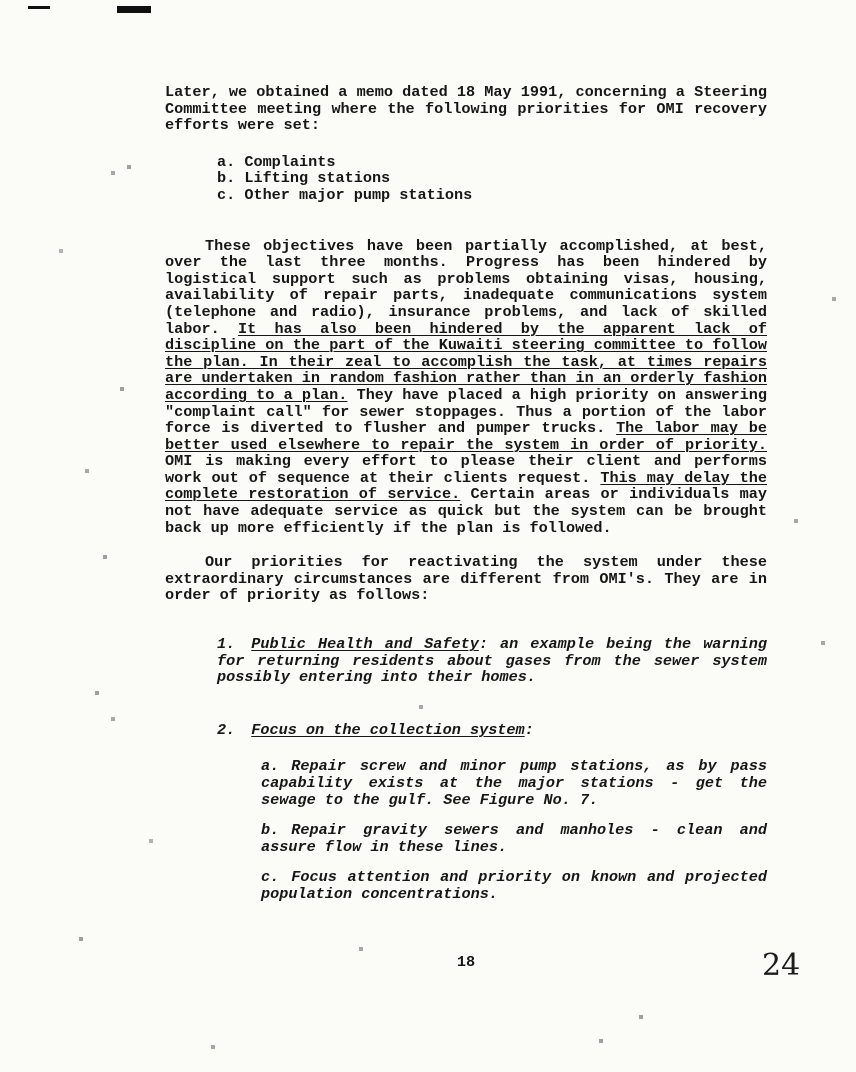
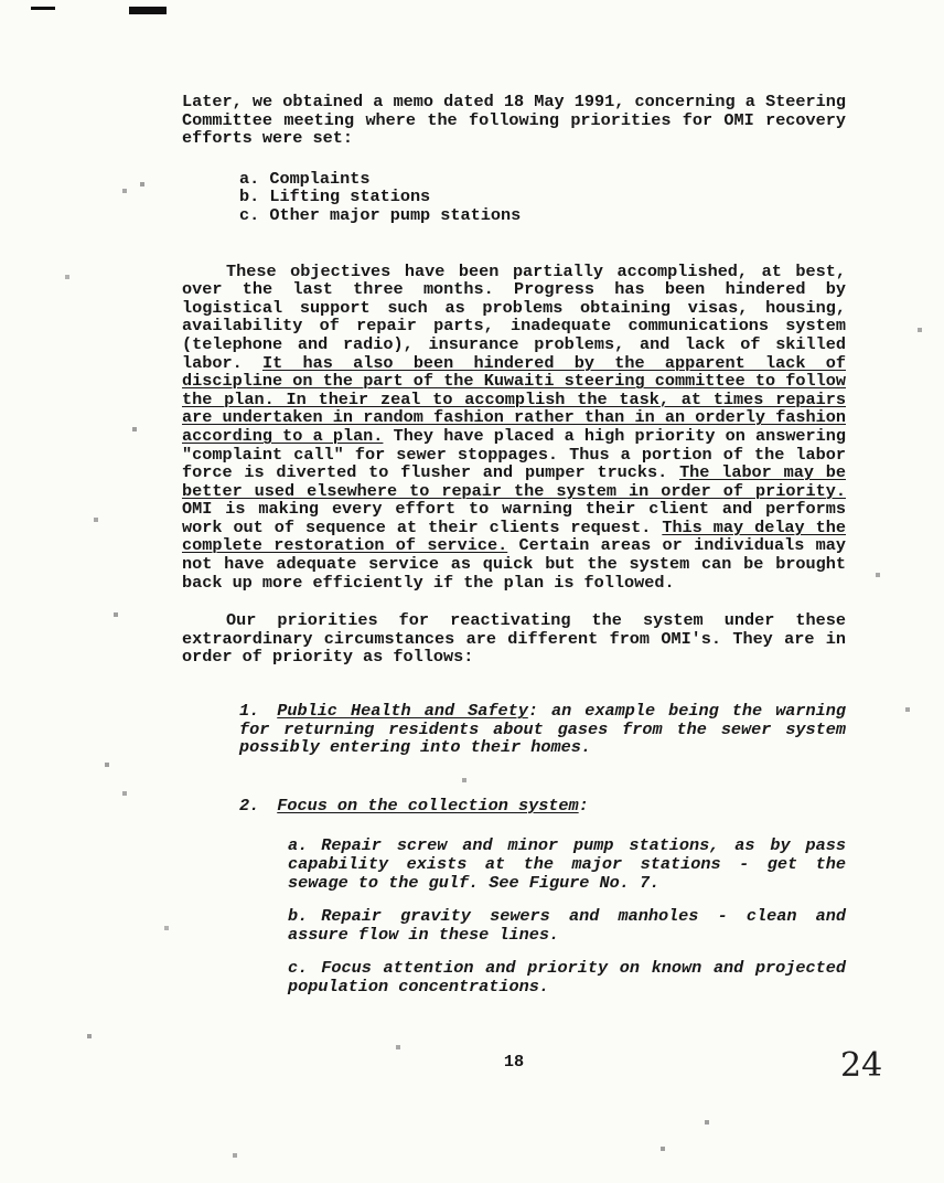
  Later, we obtained a memo dated 18 May 1991, concerning a Steering Committee meeting where the following priorities for OMI recovery efforts were set:
  a. Complaints
  b. Lifting stations
  c. Other major pump stations
- These objectives have been partially accomplished, at best, over the last three months. Progress has been hindered by logistical support such as problems obtaining visas, housing, availability of repair parts, inadequate communications system (telephone and radio), insurance problems, and lack of skilled labor. It has also been hindered by the apparent lack of discipline on the part of the Kuwaiti steering committee to follow the plan. In their zeal to accomplish the task, at times repairs are undertaken in random fashion rather than in an orderly fashion according to a plan. They have placed a high priority on answering "complaint call" for sewer stoppages. Thus a portion of the labor force is diverted to flusher and pumper trucks. The labor may be better used elsewhere to repair the system in order of priority. OMI is making every effort to please their client and performs work out of sequence at their clients request. This may delay the complete restoration of service. Certain areas or individuals may not have adequate service as quick but the system can be brought back up more efficiently if the plan is followed.
+ These objectives have been partially accomplished, at best, over the last three months. Progress has been hindered by logistical support such as problems obtaining visas, housing, availability of repair parts, inadequate communications system (telephone and radio), insurance problems, and lack of skilled labor. It has also been hindered by the apparent lack of discipline on the part of the Kuwaiti steering committee to follow the plan. In their zeal to accomplish the task, at times repairs are undertaken in random fashion rather than in an orderly fashion according to a plan. They have placed a high priority on answering "complaint call" for sewer stoppages. Thus a portion of the labor force is diverted to flusher and pumper trucks. The labor may be better used elsewhere to repair the system in order of priority. OMI is making every effort to warning their client and performs work out of sequence at their clients request. This may delay the complete restoration of service. Certain areas or individuals may not have adequate service as quick but the system can be brought back up more efficiently if the plan is followed.
  Our priorities for reactivating the system under these extraordinary circumstances are different from OMI's. They are in order of priority as follows:
  1. Public Health and Safety: an example being the warning for returning residents about gases from the sewer system possibly entering into their homes.
  2. Focus on the collection system:
  a. Repair screw and minor pump stations, as by pass capability exists at the major stations - get the sewage to the gulf. See Figure No. 7.
  b. Repair gravity sewers and manholes - clean and assure flow in these lines.
  c. Focus attention and priority on known and projected population concentrations.
  18
  24
